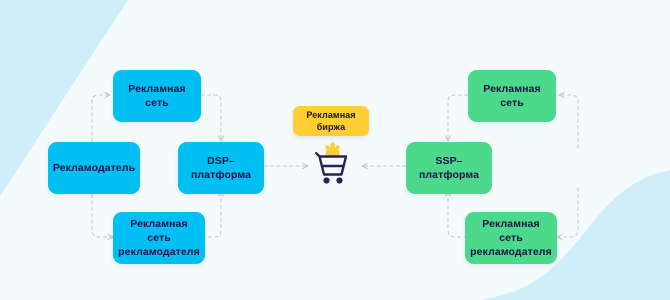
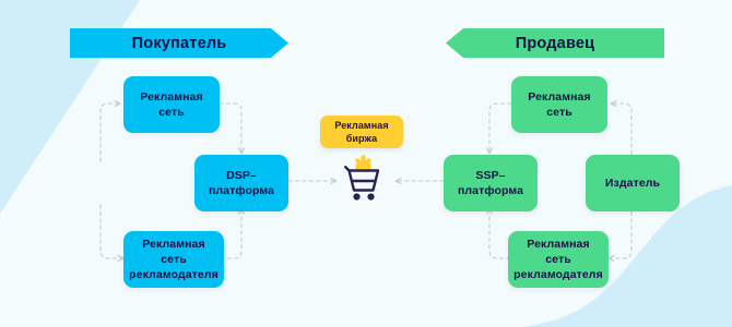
+ Покупатель
+ Продавец
  Рекламная
  сеть
- Рекламодатель
  DSP–
  платформа
  Рекламная сеть
  рекламодателя
  Рекламная
  сеть
  SSP–
  платформа
+ Издатель
  Рекламная сеть
  рекламодателя
  Рекламная
  биржа
